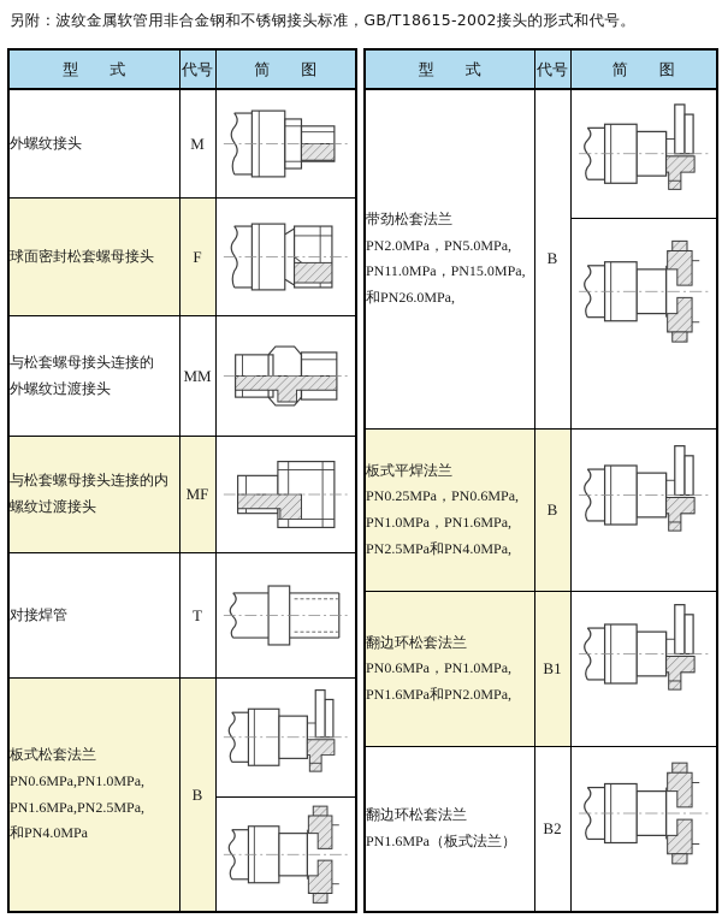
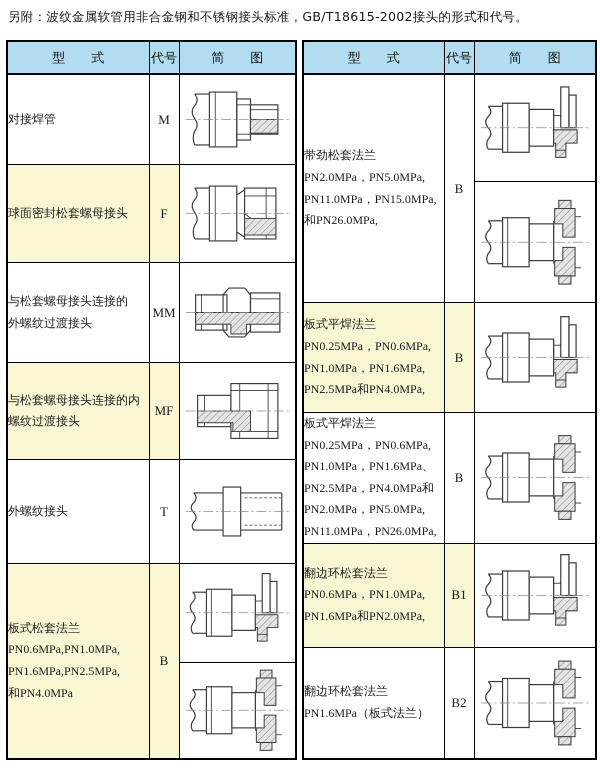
  另附：波纹金属软管用非合金钢和不锈钢接头标准，GB/T18615-2002接头的形式和代号。
  型 式	代号	简 图
- 外螺纹接头	M
+ 对接焊管	M
  球面密封松套螺母接头	F
  与松套螺母接头连接的 外螺纹过渡接头	MM
  与松套螺母接头连接的内 螺纹过渡接头	MF
- 对接焊管	T
+ 外螺纹接头	T
  板式松套法兰 PN0.6MPa,PN1.0MPa, PN1.6MPa,PN2.5MPa, 和PN4.0MPa	B
  型 式	代号	简 图
  带劲松套法兰 PN2.0MPa，PN5.0MPa, PN11.0MPa，PN15.0MPa, 和PN26.0MPa,	B
  板式平焊法兰 PN0.25MPa，PN0.6MPa, PN1.0MPa，PN1.6MPa, PN2.5MPa和PN4.0MPa,	B
+ 板式平焊法兰 PN0.25MPa，PN0.6MPa, PN1.0MPa，PN1.6MPa、 PN2.5MPa，PN4.0MPa和 PN2.0MPa，PN5.0MPa, PN11.0MPa，PN26.0MPa,	B
  翻边环松套法兰 PN0.6MPa，PN1.0MPa, PN1.6MPa和PN2.0MPa,	B1
  翻边环松套法兰 PN1.6MPa（板式法兰）	B2
